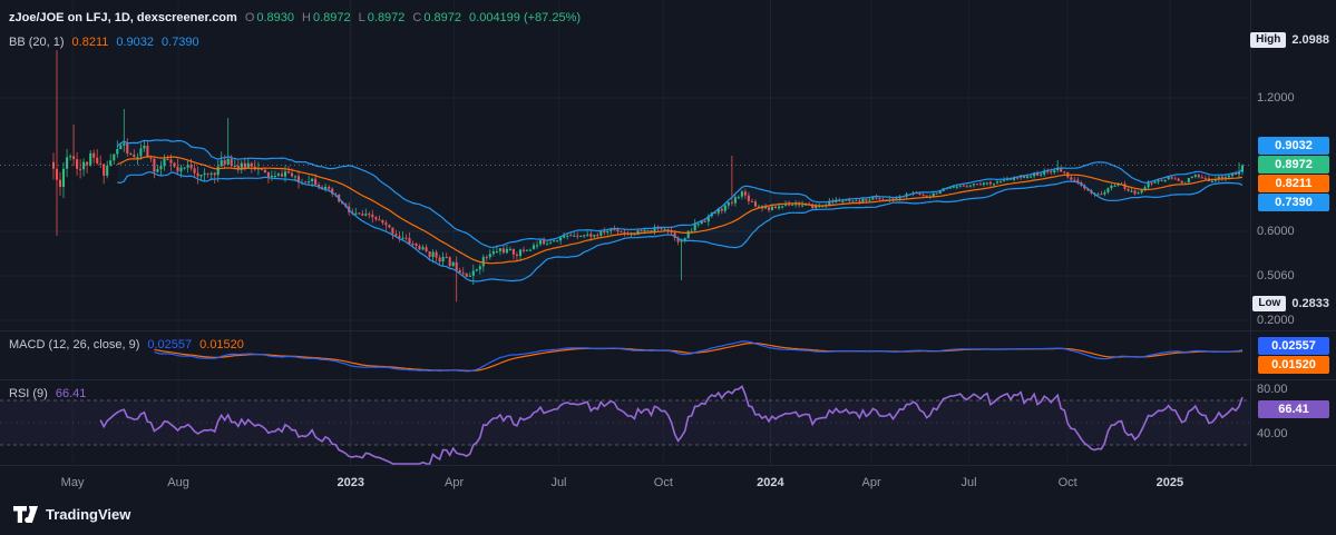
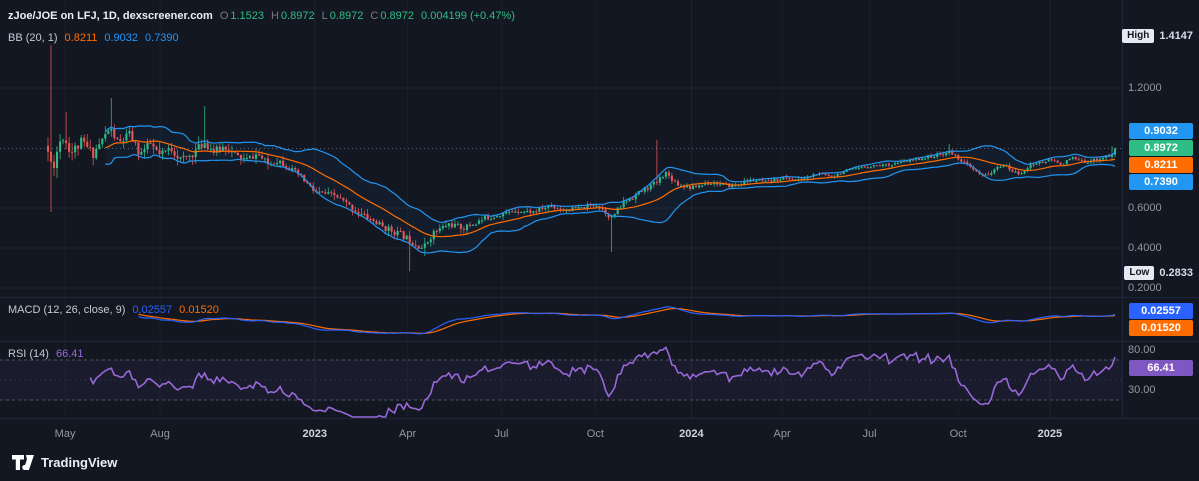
  zJoe/JOE on LFJ, 1D, dexscreener.com
  O
- 0.8930
+ 1.1523
  H
  0.8972
  L
  0.8972
  C
  0.8972
- 0.004199 (+87.25%)
+ 0.004199 (+0.47%)
  BB (20, 1)
  0.8211
  0.9032
  0.7390
  MACD (12, 26, close, 9)
  0.02557
  0.01520
- RSI (9)
+ RSI (14)
  66.41
  High
- 2.0988
+ 1.4147
  0.9032
  0.8972
  0.8211
  0.7390
  Low
  0.2833
  0.02557
  0.01520
  66.41
  TradingView
  1.2000
  0.6000
- 0.5060
+ 0.4000
  0.2000
  80.00
- 40.00
+ 30.00
  May
  Aug
  2023
  Apr
  Jul
  Oct
  2024
  Apr
  Jul
  Oct
  2025
